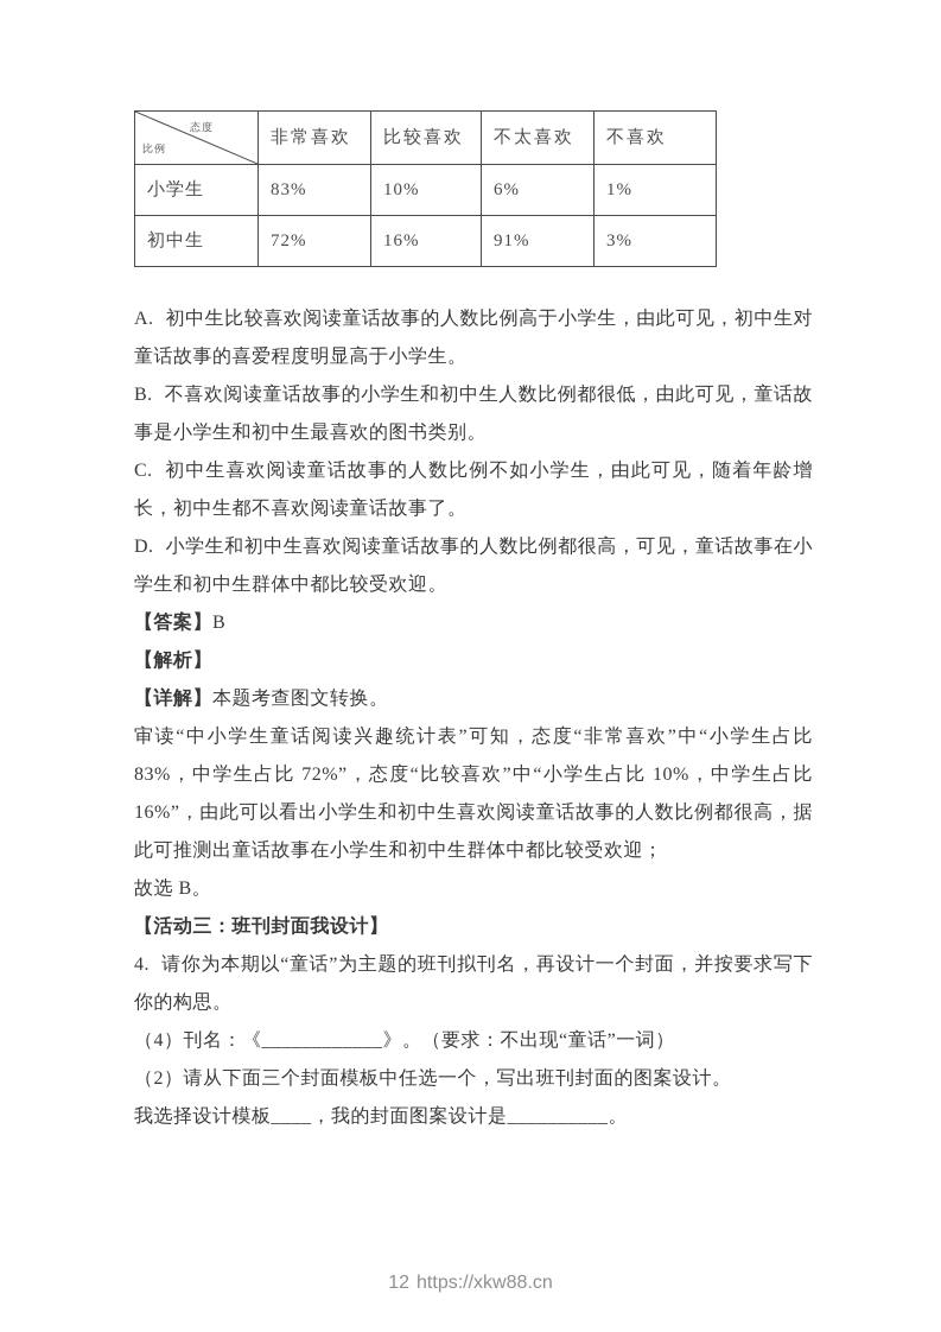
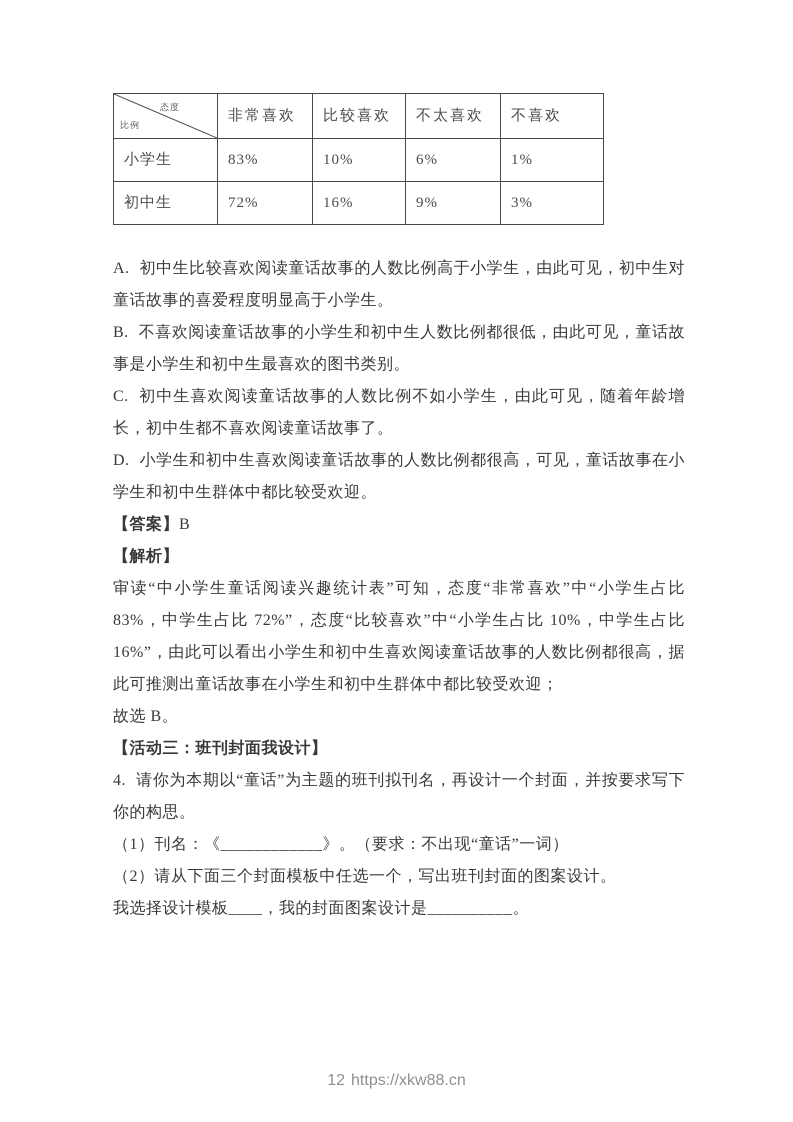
  态度 比例	非常喜欢	比较喜欢	不太喜欢	不喜欢
  小学生	83%	10%	6%	1%
- 初中生	72%	16%	91%	3%
+ 初中生	72%	16%	9%	3%
  A. 初中生比较喜欢阅读童话故事的人数比例高于小学生，由此可见，初中生对童话故事的喜爱程度明显高于小学生。
  B. 不喜欢阅读童话故事的小学生和初中生人数比例都很低，由此可见，童话故事是小学生和初中生最喜欢的图书类别。
  C. 初中生喜欢阅读童话故事的人数比例不如小学生，由此可见，随着年龄增长，初中生都不喜欢阅读童话故事了。
  D. 小学生和初中生喜欢阅读童话故事的人数比例都很高，可见，童话故事在小学生和初中生群体中都比较受欢迎。
  【答案】B
  【解析】
- 【详解】本题考查图文转换。
  审读“中小学生童话阅读兴趣统计表”可知，态度“非常喜欢”中“小学生占比 83%，中学生占比 72%”，态度“比较喜欢”中“小学生占比 10%，中学生占比 16%”，由此可以看出小学生和初中生喜欢阅读童话故事的人数比例都很高，据此可推测出童话故事在小学生和初中生群体中都比较受欢迎；
  故选 B。
  【活动三：班刊封面我设计】
  4. 请你为本期以“童话”为主题的班刊拟刊名，再设计一个封面，并按要求写下你的构思。
- （4）刊名：《____________》。（要求：不出现“童话”一词）
+ （1）刊名：《____________》。（要求：不出现“童话”一词）
  （2）请从下面三个封面模板中任选一个，写出班刊封面的图案设计。
  我选择设计模板____，我的封面图案设计是__________。
  12 https://xkw88.cn
